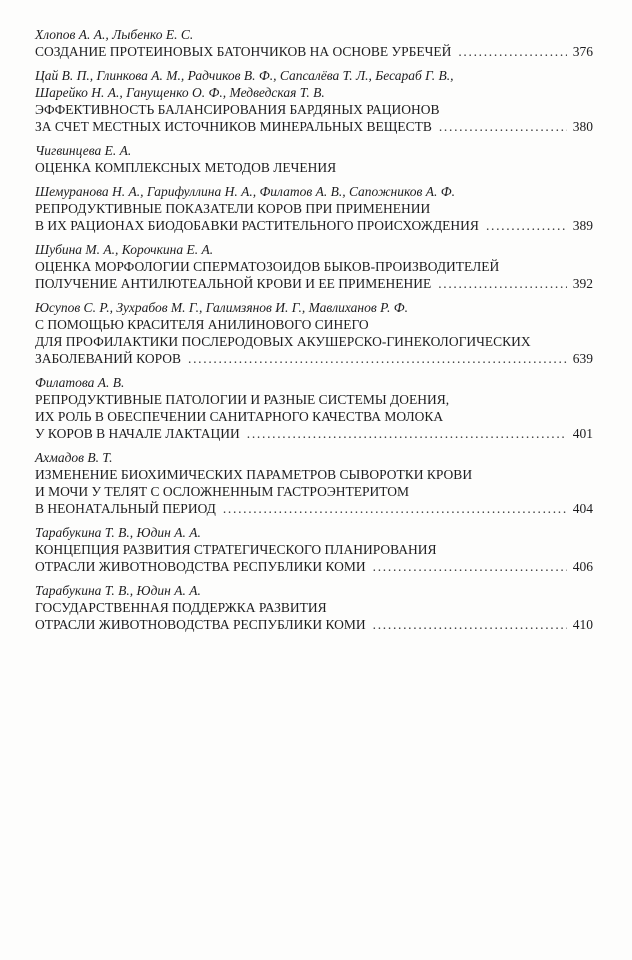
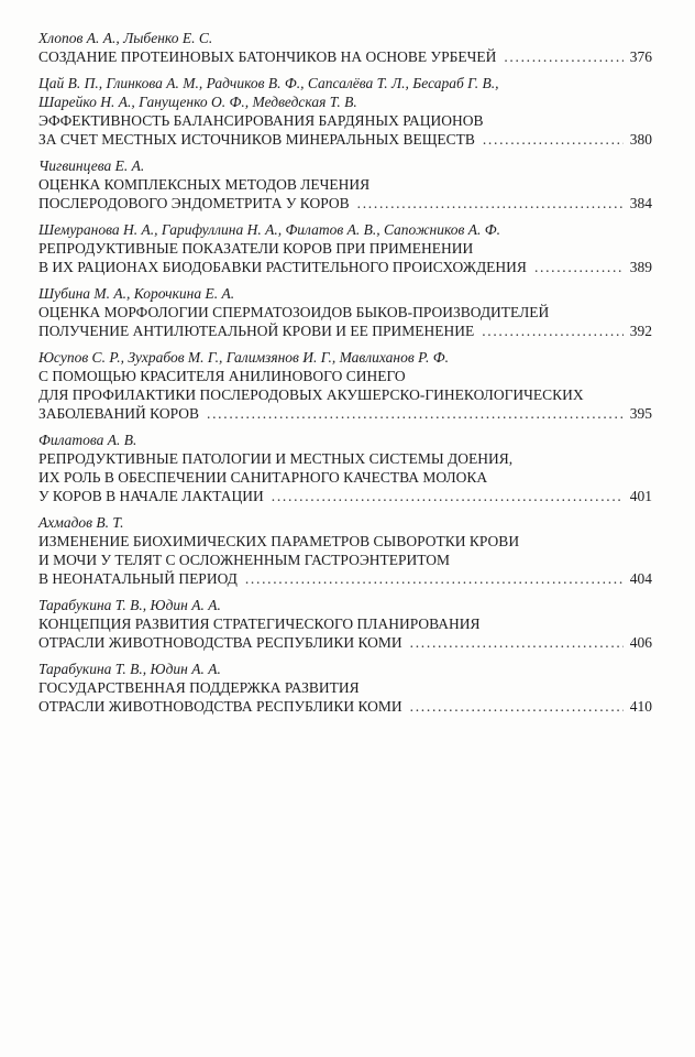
  Хлопов А. А., Лыбенко Е. С.
  СОЗДАНИЕ ПРОТЕИНОВЫХ БАТОНЧИКОВ НА ОСНОВЕ УРБЕЧЕЙ
  376
  Цай В. П., Глинкова А. М., Радчиков В. Ф., Сапсалёва Т. Л., Бесараб Г. В.,
  Шарейко Н. А., Ганущенко О. Ф., Медведская Т. В.
  ЭФФЕКТИВНОСТЬ БАЛАНСИРОВАНИЯ БАРДЯНЫХ РАЦИОНОВ
  ЗА СЧЕТ МЕСТНЫХ ИСТОЧНИКОВ МИНЕРАЛЬНЫХ ВЕЩЕСТВ
  380
  Чигвинцева Е. А.
  ОЦЕНКА КОМПЛЕКСНЫХ МЕТОДОВ ЛЕЧЕНИЯ
+ ПОСЛЕРОДОВОГО ЭНДОМЕТРИТА У КОРОВ
+ 384
  Шемуранова Н. А., Гарифуллина Н. А., Филатов А. В., Сапожников А. Ф.
  РЕПРОДУКТИВНЫЕ ПОКАЗАТЕЛИ КОРОВ ПРИ ПРИМЕНЕНИИ
  В ИХ РАЦИОНАХ БИОДОБАВКИ РАСТИТЕЛЬНОГО ПРОИСХОЖДЕНИЯ
  389
  Шубина М. А., Корочкина Е. А.
  ОЦЕНКА МОРФОЛОГИИ СПЕРМАТОЗОИДОВ БЫКОВ-ПРОИЗВОДИТЕЛЕЙ
  ПОЛУЧЕНИЕ АНТИЛЮТЕАЛЬНОЙ КРОВИ И ЕЕ ПРИМЕНЕНИЕ
  392
  Юсупов С. Р., Зухрабов М. Г., Галимзянов И. Г., Мавлиханов Р. Ф.
  С ПОМОЩЬЮ КРАСИТЕЛЯ АНИЛИНОВОГО СИНЕГО
  ДЛЯ ПРОФИЛАКТИКИ ПОСЛЕРОДОВЫХ АКУШЕРСКО-ГИНЕКОЛОГИЧЕСКИХ
  ЗАБОЛЕВАНИЙ КОРОВ
- 639
+ 395
  Филатова А. В.
- РЕПРОДУКТИВНЫЕ ПАТОЛОГИИ И РАЗНЫЕ СИСТЕМЫ ДОЕНИЯ,
+ РЕПРОДУКТИВНЫЕ ПАТОЛОГИИ И МЕСТНЫХ СИСТЕМЫ ДОЕНИЯ,
  ИХ РОЛЬ В ОБЕСПЕЧЕНИИ САНИТАРНОГО КАЧЕСТВА МОЛОКА
  У КОРОВ В НАЧАЛЕ ЛАКТАЦИИ
  401
  Ахмадов В. Т.
  ИЗМЕНЕНИЕ БИОХИМИЧЕСКИХ ПАРАМЕТРОВ СЫВОРОТКИ КРОВИ
  И МОЧИ У ТЕЛЯТ С ОСЛОЖНЕННЫМ ГАСТРОЭНТЕРИТОМ
  В НЕОНАТАЛЬНЫЙ ПЕРИОД
  404
  Тарабукина Т. В., Юдин А. А.
  КОНЦЕПЦИЯ РАЗВИТИЯ СТРАТЕГИЧЕСКОГО ПЛАНИРОВАНИЯ
  ОТРАСЛИ ЖИВОТНОВОДСТВА РЕСПУБЛИКИ КОМИ
  406
  Тарабукина Т. В., Юдин А. А.
  ГОСУДАРСТВЕННАЯ ПОДДЕРЖКА РАЗВИТИЯ
  ОТРАСЛИ ЖИВОТНОВОДСТВА РЕСПУБЛИКИ КОМИ
  410
